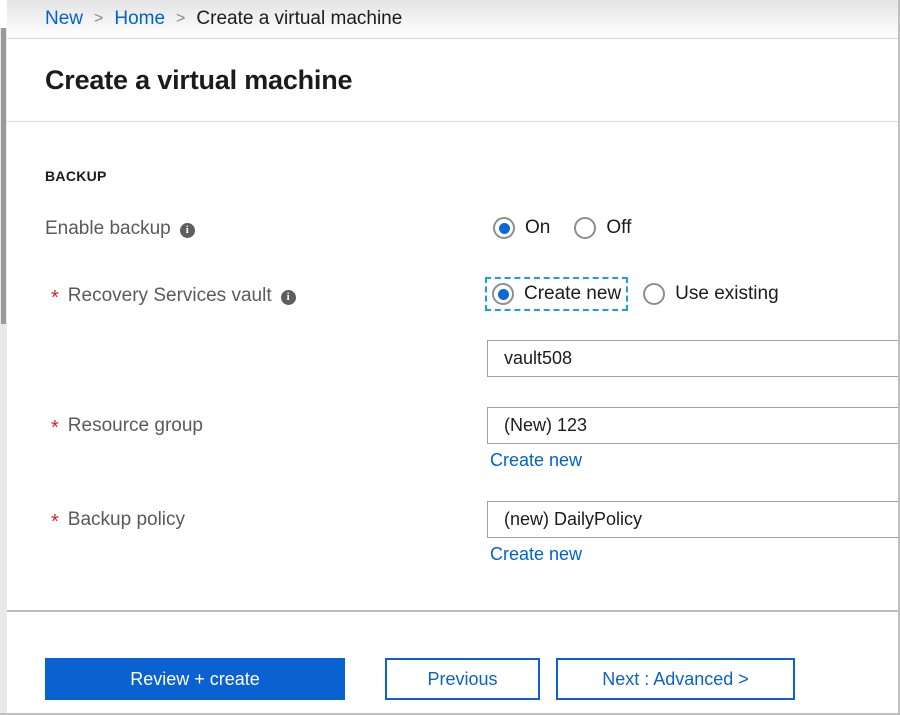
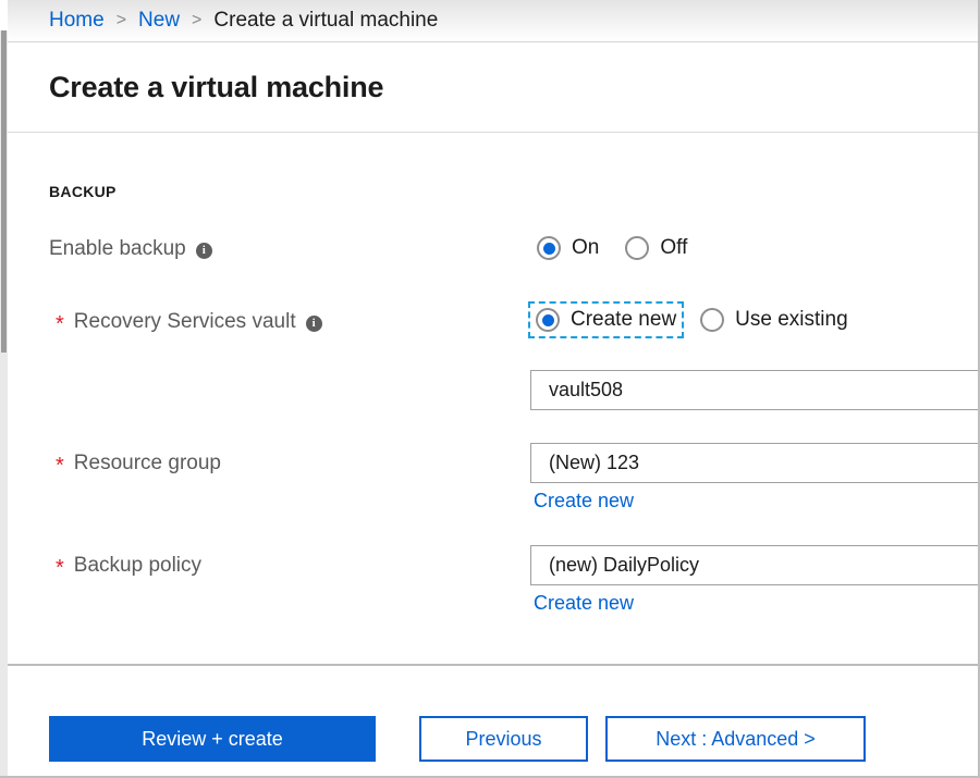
- New
+ Home
  >
- Home
+ New
  >
  Create a virtual machine
  Create a virtual machine
  BACKUP
  Enable backup
  i
  On
  Off
  *
  Recovery Services vault
  i
  Create new
  Use existing
  vault508
  *
  Resource group
  (New) 123
  Create new
  *
  Backup policy
  (new) DailyPolicy
  Create new
  Review + create
  Previous
  Next : Advanced >
